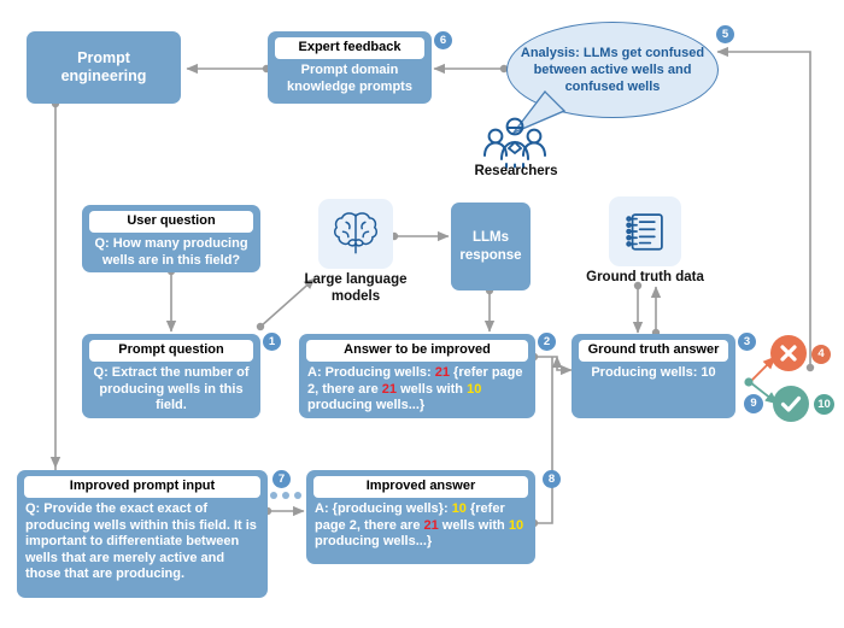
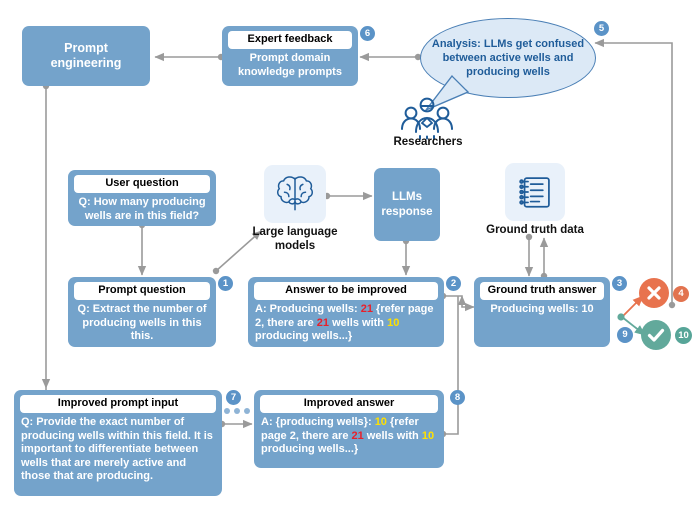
  Prompt
  engineering
  Expert feedback
  Prompt domain
  knowledge prompts
  6
- Analysis: LLMs get confused between active wells and confused wells
+ Analysis: LLMs get confused between active wells and producing wells
  5
  Researchers
  User question
  Q: How many producing wells are in this field?
  Large language
  models
  LLMs
  response
  Ground truth data
  Prompt question
- Q: Extract the number of producing wells in this field.
+ Q: Extract the number of producing wells in this this.
  1
  Answer to be improved
  A: Producing wells: 21 {refer page 2, there are 21 wells with 10 producing wells...}
  2
  Ground truth answer
  Producing wells: 10
  3
  4
  9
  10
  Improved prompt input
- Q: Provide the exact exact of producing wells within this field. It is important to differentiate between wells that are merely active and those that are producing.
+ Q: Provide the exact number of producing wells within this field. It is important to differentiate between wells that are merely active and those that are producing.
  7
  Improved answer
  A: {producing wells}: 10 {refer page 2, there are 21 wells with 10 producing wells...}
  8
